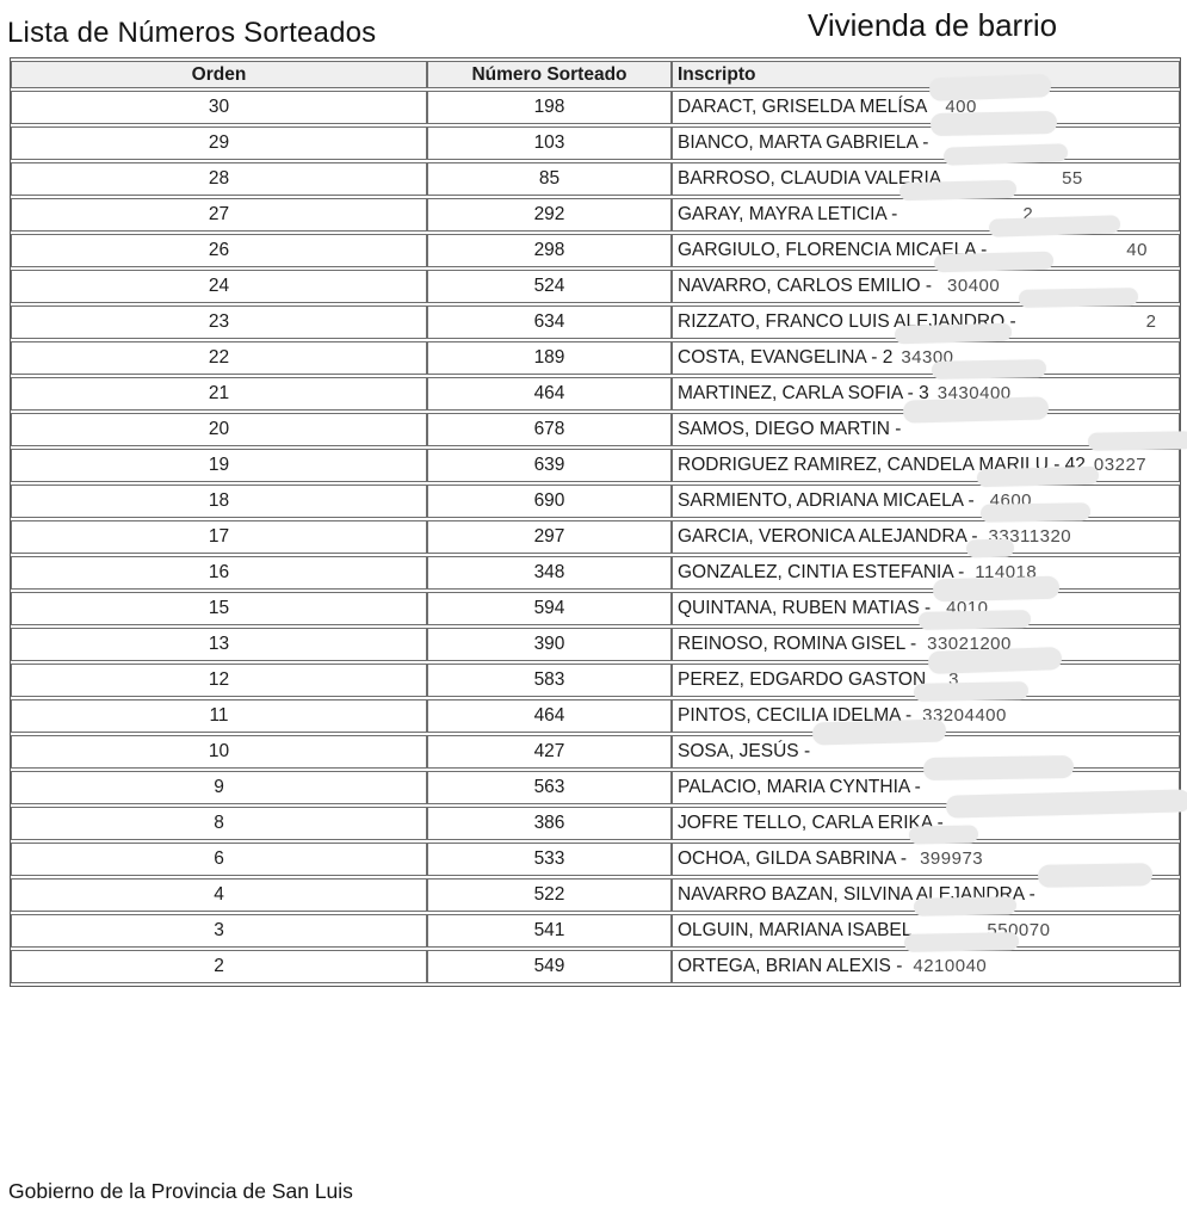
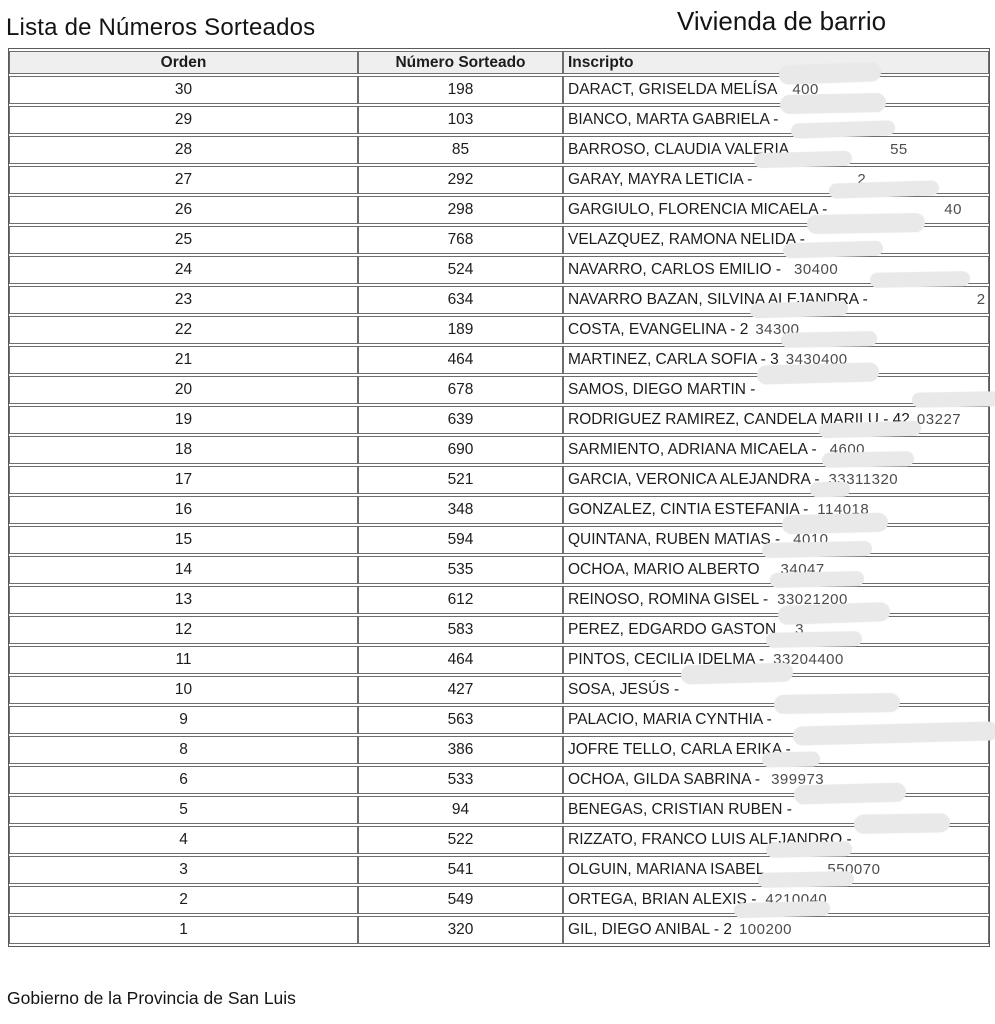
  Lista de Números Sorteados
  Vivienda de barrio
  Orden	Número Sorteado	Inscripto
  30	198	DARACT, GRISELDA MELÍSA 400
  29	103	BIANCO, MARTA GABRIELA -
  28	85	BARROSO, CLAUDIA VALERIA 55
  27	292	GARAY, MAYRA LETICIA - 2
  26	298	GARGIULO, FLORENCIA MICAELA - 40
+ 25	768	VELAZQUEZ, RAMONA NELIDA -
  24	524	NAVARRO, CARLOS EMILIO - 30400
- 23	634	RIZZATO, FRANCO LUIS ALEJANDRO - 2
+ 23	634	NAVARRO BAZAN, SILVINA ALEJANDRA - 2
  22	189	COSTA, EVANGELINA - 2 34300
  21	464	MARTINEZ, CARLA SOFIA - 3 3430400
  20	678	SAMOS, DIEGO MARTIN -
  19	639	RODRIGUEZ RAMIREZ, CANDELA MARILU - 42 03227
  18	690	SARMIENTO, ADRIANA MICAELA - 4600
- 17	297	GARCIA, VERONICA ALEJANDRA - 33311320
+ 17	521	GARCIA, VERONICA ALEJANDRA - 33311320
  16	348	GONZALEZ, CINTIA ESTEFANIA - 114018
  15	594	QUINTANA, RUBEN MATIAS - 4010
+ 14	535	OCHOA, MARIO ALBERTO 34047
- 13	390	REINOSO, ROMINA GISEL - 33021200
+ 13	612	REINOSO, ROMINA GISEL - 33021200
  12	583	PEREZ, EDGARDO GASTON 3
  11	464	PINTOS, CECILIA IDELMA - 33204400
  10	427	SOSA, JESÚS -
  9	563	PALACIO, MARIA CYNTHIA -
  8	386	JOFRE TELLO, CARLA ERIKA -
  6	533	OCHOA, GILDA SABRINA - 399973
+ 5	94	BENEGAS, CRISTIAN RUBEN -
- 4	522	NAVARRO BAZAN, SILVINA ALEJANDRA -
+ 4	522	RIZZATO, FRANCO LUIS ALEJANDRO -
  3	541	OLGUIN, MARIANA ISABEL 550070
  2	549	ORTEGA, BRIAN ALEXIS - 4210040
+ 1	320	GIL, DIEGO ANIBAL - 2 100200
  Gobierno de la Provincia de San Luis
